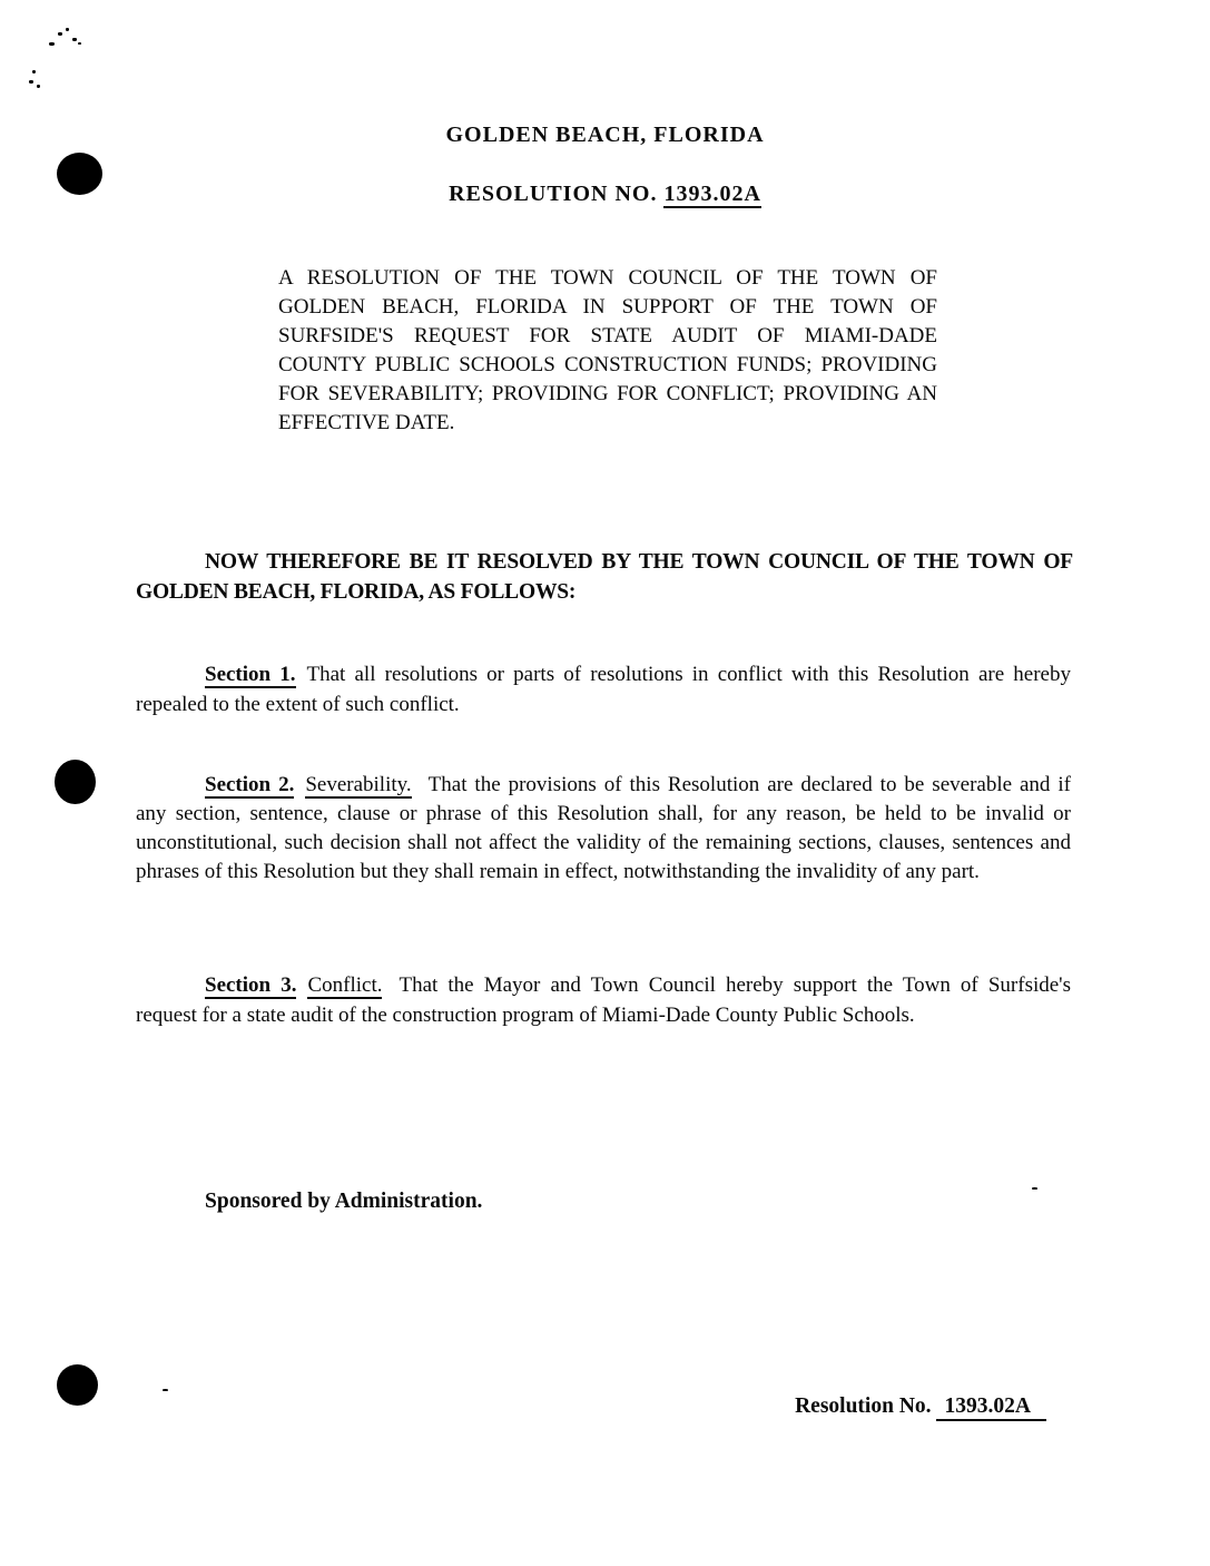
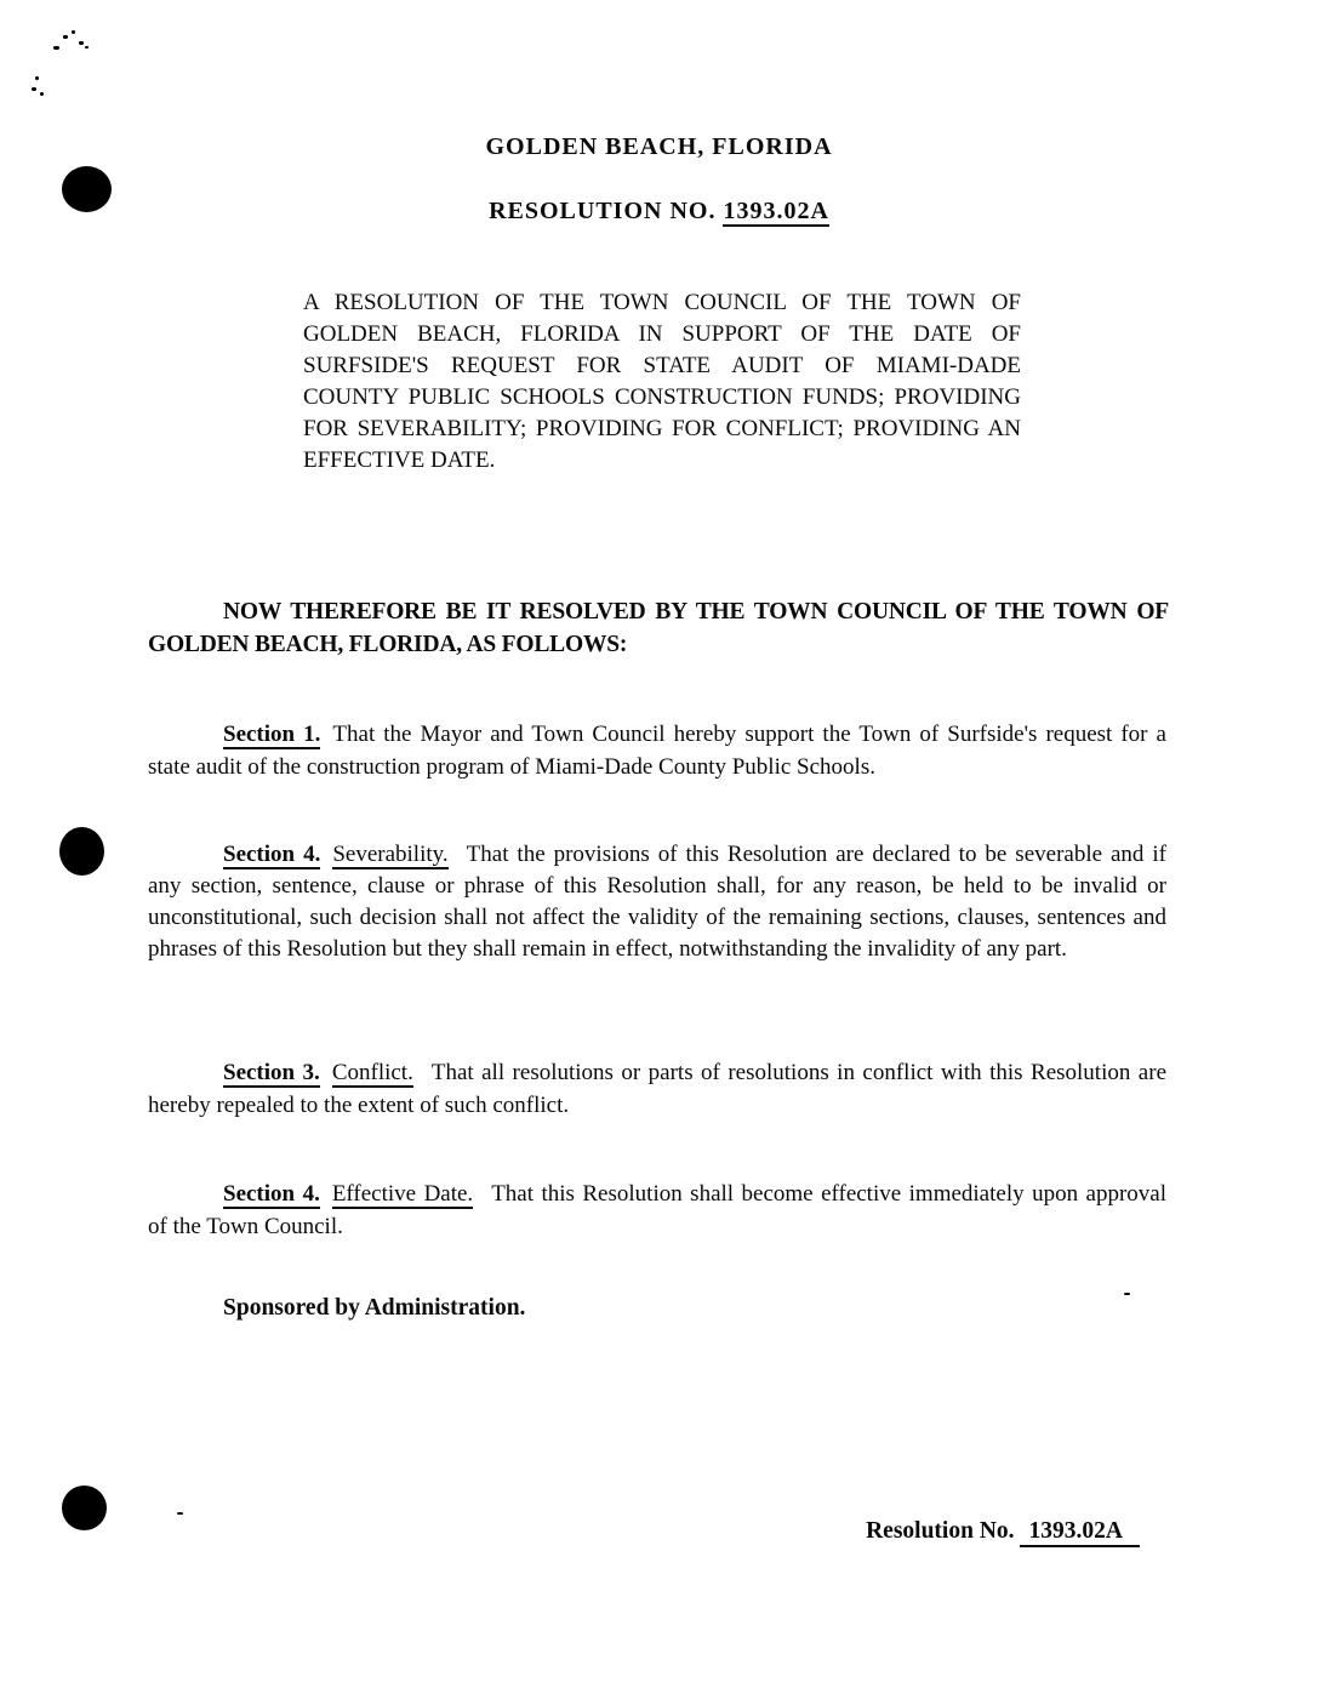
  GOLDEN BEACH, FLORIDA
  RESOLUTION NO. 1393.02A
- A RESOLUTION OF THE TOWN COUNCIL OF THE TOWN OF GOLDEN BEACH, FLORIDA IN SUPPORT OF THE TOWN OF SURFSIDE'S REQUEST FOR STATE AUDIT OF MIAMI-DADE COUNTY PUBLIC SCHOOLS CONSTRUCTION FUNDS; PROVIDING FOR SEVERABILITY; PROVIDING FOR CONFLICT; PROVIDING AN EFFECTIVE DATE.
+ A RESOLUTION OF THE TOWN COUNCIL OF THE TOWN OF GOLDEN BEACH, FLORIDA IN SUPPORT OF THE DATE OF SURFSIDE'S REQUEST FOR STATE AUDIT OF MIAMI-DADE COUNTY PUBLIC SCHOOLS CONSTRUCTION FUNDS; PROVIDING FOR SEVERABILITY; PROVIDING FOR CONFLICT; PROVIDING AN EFFECTIVE DATE.
  NOW THEREFORE BE IT RESOLVED BY THE TOWN COUNCIL OF THE TOWN OF GOLDEN BEACH, FLORIDA, AS FOLLOWS:
- Section 1. That all resolutions or parts of resolutions in conflict with this Resolution are hereby repealed to the extent of such conflict.
+ Section 1. That the Mayor and Town Council hereby support the Town of Surfside's request for a state audit of the construction program of Miami-Dade County Public Schools.
- Section 2. Severability. That the provisions of this Resolution are declared to be severable and if any section, sentence, clause or phrase of this Resolution shall, for any reason, be held to be invalid or unconstitutional, such decision shall not affect the validity of the remaining sections, clauses, sentences and phrases of this Resolution but they shall remain in effect, notwithstanding the invalidity of any part.
+ Section 4. Severability. That the provisions of this Resolution are declared to be severable and if any section, sentence, clause or phrase of this Resolution shall, for any reason, be held to be invalid or unconstitutional, such decision shall not affect the validity of the remaining sections, clauses, sentences and phrases of this Resolution but they shall remain in effect, notwithstanding the invalidity of any part.
- Section 3. Conflict. That the Mayor and Town Council hereby support the Town of Surfside's request for a state audit of the construction program of Miami-Dade County Public Schools.
+ Section 3. Conflict. That all resolutions or parts of resolutions in conflict with this Resolution are hereby repealed to the extent of such conflict.
+ Section 4. Effective Date. That this Resolution shall become effective immediately upon approval of the Town Council.
  Sponsored by Administration.
  Resolution No. 1393.02A
